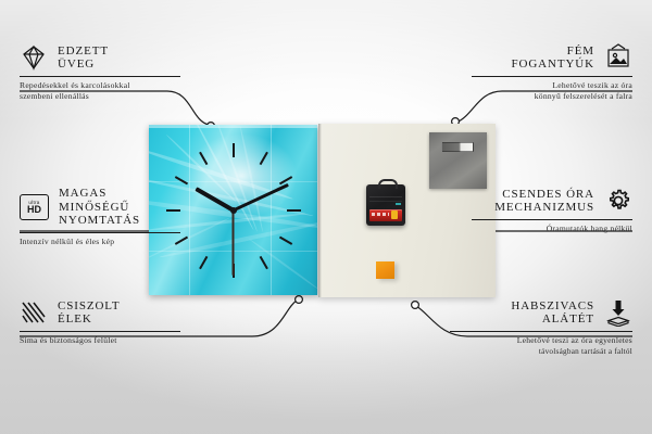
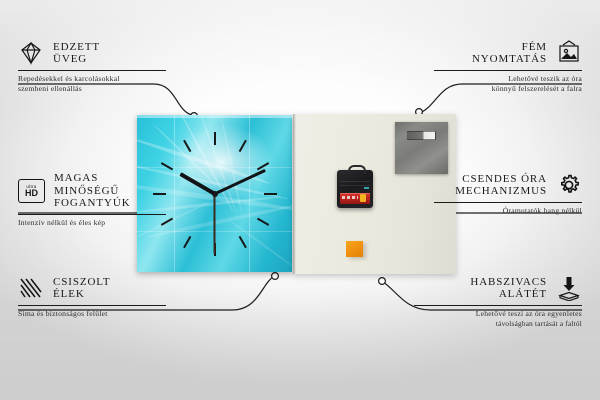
  EDZETT
  ÜVEG
  Repedésekkel és karcolásokkal
  szembeni ellenállás
  HD
  MAGAS MINŐSÉGŰ
- NYOMTATÁS
+ FOGANTYÚK
  Intenzív nélkül és éles kép
  CSISZOLT
  ÉLEK
  Sima és biztonságos felület
  FÉM
- FOGANTYÚK
+ NYOMTATÁS
  Lehetővé teszik az óra
  könnyű felszerelését a falra
  CSENDES ÓRA
  MECHANIZMUS
  Óramutatók hang nélkül
  HABSZIVACS
  ALÁTÉT
  Lehetővé teszi az óra egyenletes
  távolságban tartását a faltól
